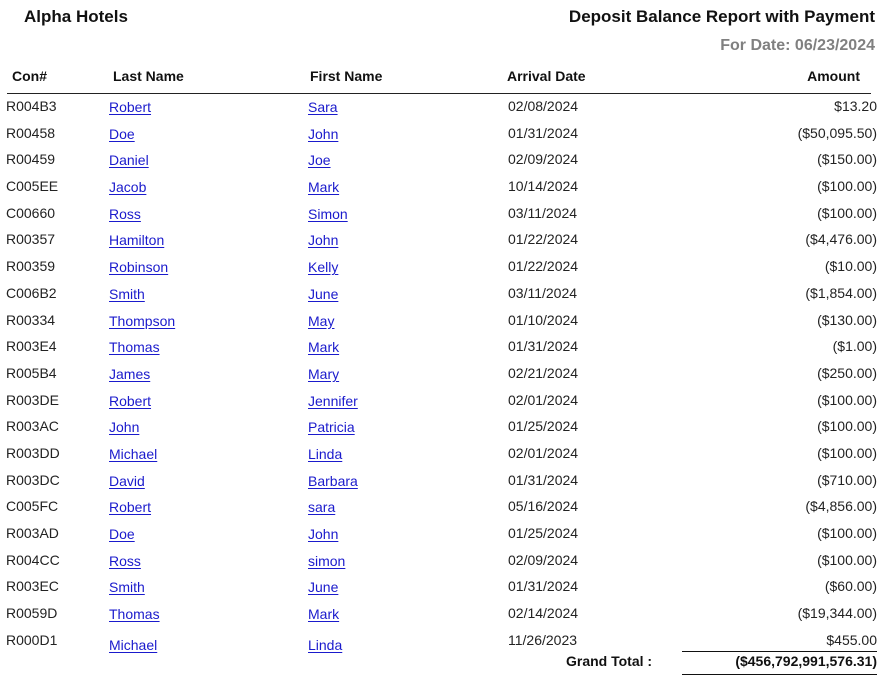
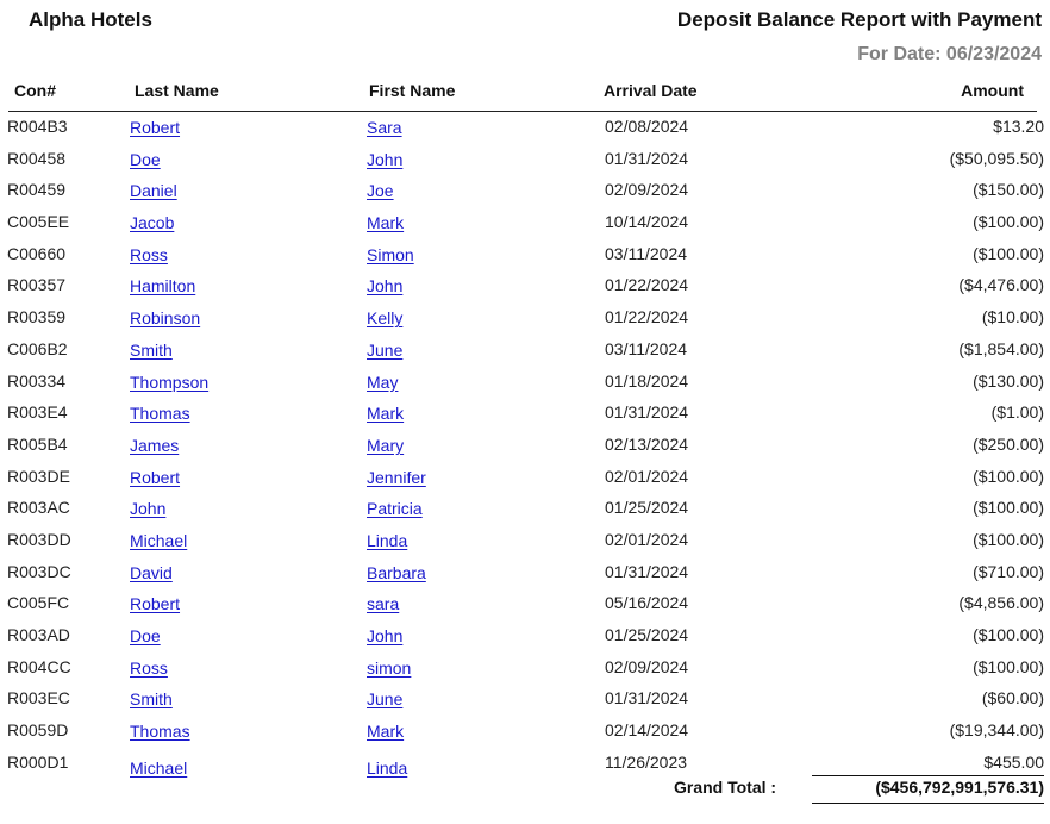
  Alpha Hotels
  Deposit Balance Report with Payment
  For Date: 06/23/2024
  Con#
  Last Name
  First Name
  Arrival Date
  Amount
  R004B3
  Robert
  Sara
  02/08/2024
  $13.20
  R00458
  Doe
  John
  01/31/2024
  ($50,095.50)
  R00459
  Daniel
  Joe
  02/09/2024
  ($150.00)
  C005EE
  Jacob
  Mark
  10/14/2024
  ($100.00)
  C00660
  Ross
  Simon
  03/11/2024
  ($100.00)
  R00357
  Hamilton
  John
  01/22/2024
  ($4,476.00)
  R00359
  Robinson
  Kelly
  01/22/2024
  ($10.00)
  C006B2
  Smith
  June
  03/11/2024
  ($1,854.00)
  R00334
  Thompson
  May
- 01/10/2024
+ 01/18/2024
  ($130.00)
  R003E4
  Thomas
  Mark
  01/31/2024
  ($1.00)
  R005B4
  James
  Mary
- 02/21/2024
+ 02/13/2024
  ($250.00)
  R003DE
  Robert
  Jennifer
  02/01/2024
  ($100.00)
  R003AC
  John
  Patricia
  01/25/2024
  ($100.00)
  R003DD
  Michael
  Linda
  02/01/2024
  ($100.00)
  R003DC
  David
  Barbara
  01/31/2024
  ($710.00)
  C005FC
  Robert
  sara
  05/16/2024
  ($4,856.00)
  R003AD
  Doe
  John
  01/25/2024
  ($100.00)
  R004CC
  Ross
  simon
  02/09/2024
  ($100.00)
  R003EC
  Smith
  June
  01/31/2024
  ($60.00)
  R0059D
  Thomas
  Mark
  02/14/2024
  ($19,344.00)
  R000D1
  Michael
  Linda
  11/26/2023
  $455.00
  Grand Total :
  ($456,792,991,576.31)
